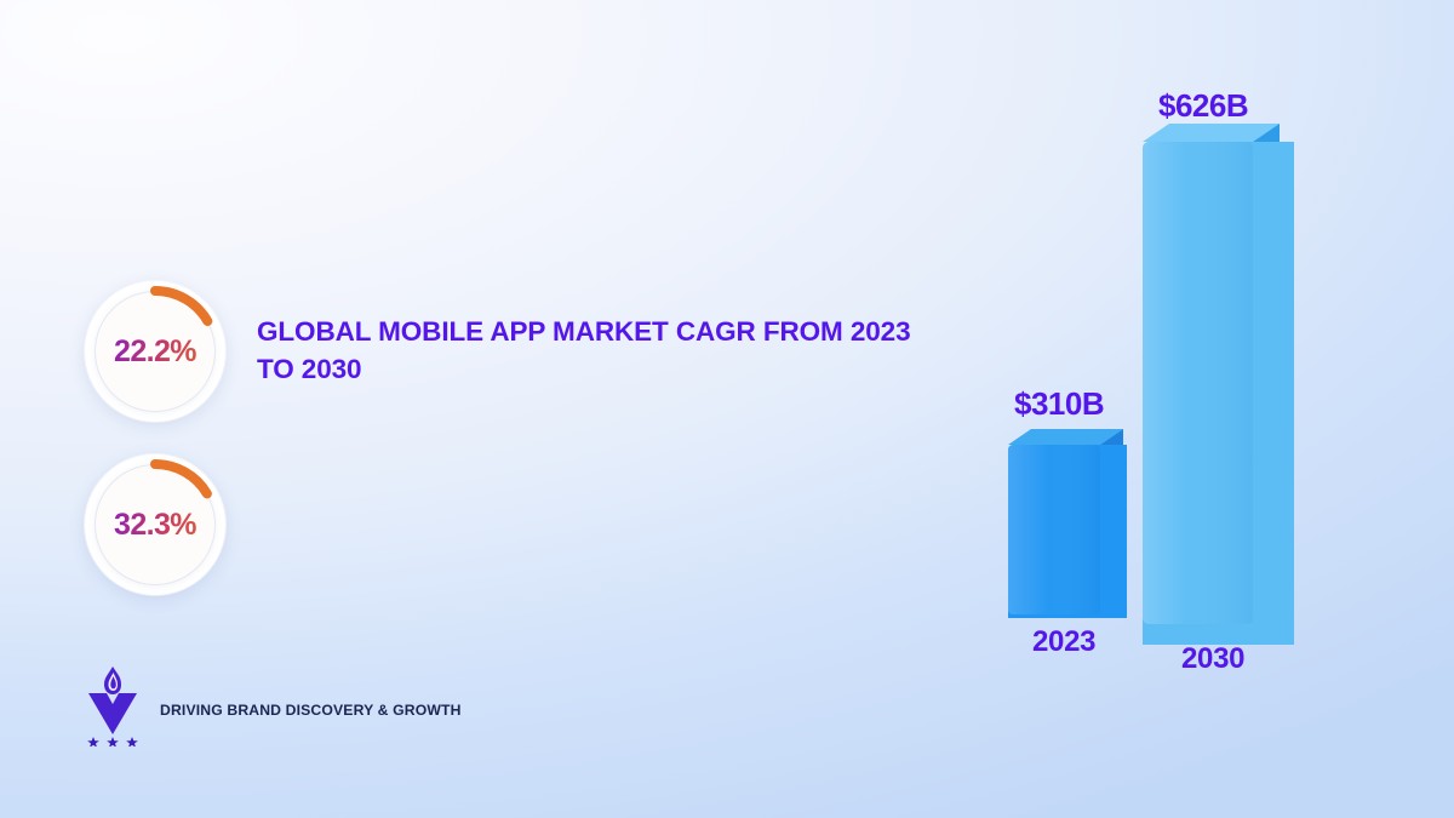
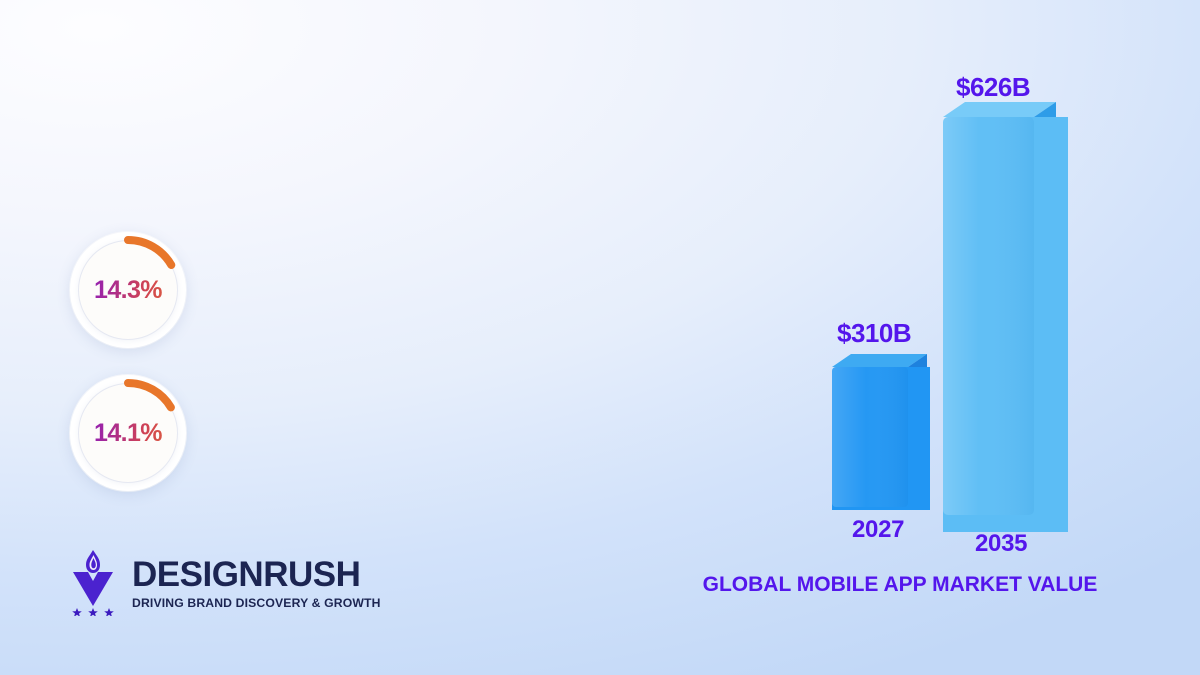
- 22.2%
+ 14.3%
- GLOBAL MOBILE APP MARKET CAGR FROM 2023 TO 2030
- 32.3%
+ 14.1%
  $310B
- 2023
+ 2027
  $626B
- 2030
+ 2035
+ GLOBAL MOBILE APP MARKET VALUE
+ DESIGNRUSH
  DRIVING BRAND DISCOVERY & GROWTH
